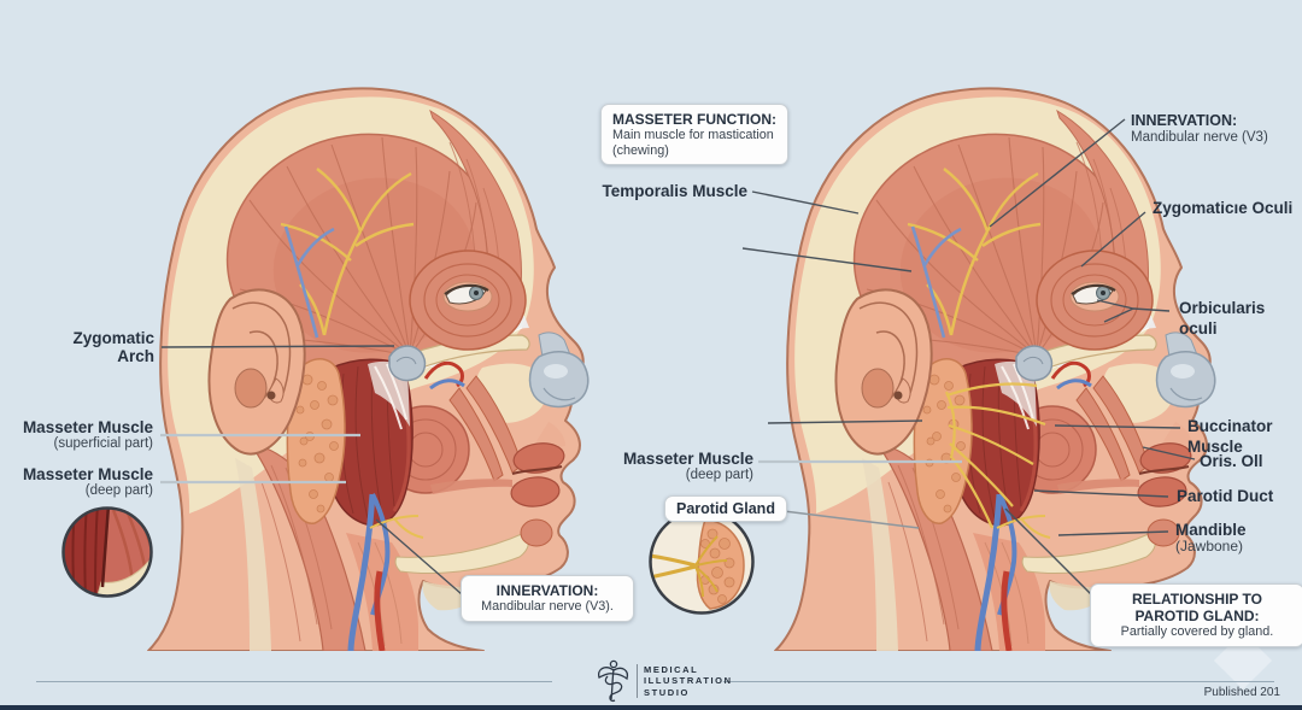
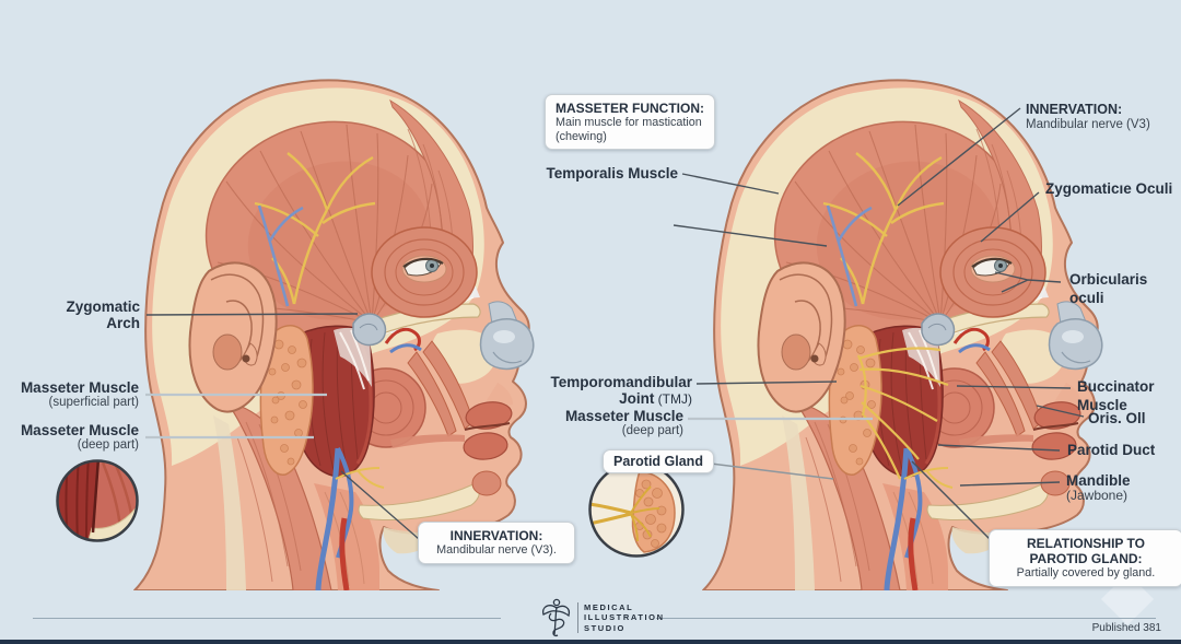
  Zygomatic
  Arch
  Masseter Muscle
  (superficial part)
  Masseter Muscle
  (deep part)
  INNERVATION:
  Mandibular nerve (V3).
  MASSETER FUNCTION:
  Main muscle for mastication
  (chewing)
  Temporalis Muscle
+ Temporomandibular
+ Joint (TMJ)
  Masseter Muscle
  (deep part)
  Parotid Gland
  INNERVATION:
  Mandibular nerve (V3)
  Zygomaticıe Oculi
  Orbicularis
  oculi
  Buccinator
  Muscle
  Oris. Oll
  Parotid Duct
  Mandible
  (Jawbone)
  RELATIONSHIP TO
  PAROTID GLAND:
  Partially covered by gland.
  MEDICAL
  ILLUSTRATION
  STUDIO
- Published 201
+ Published 381
